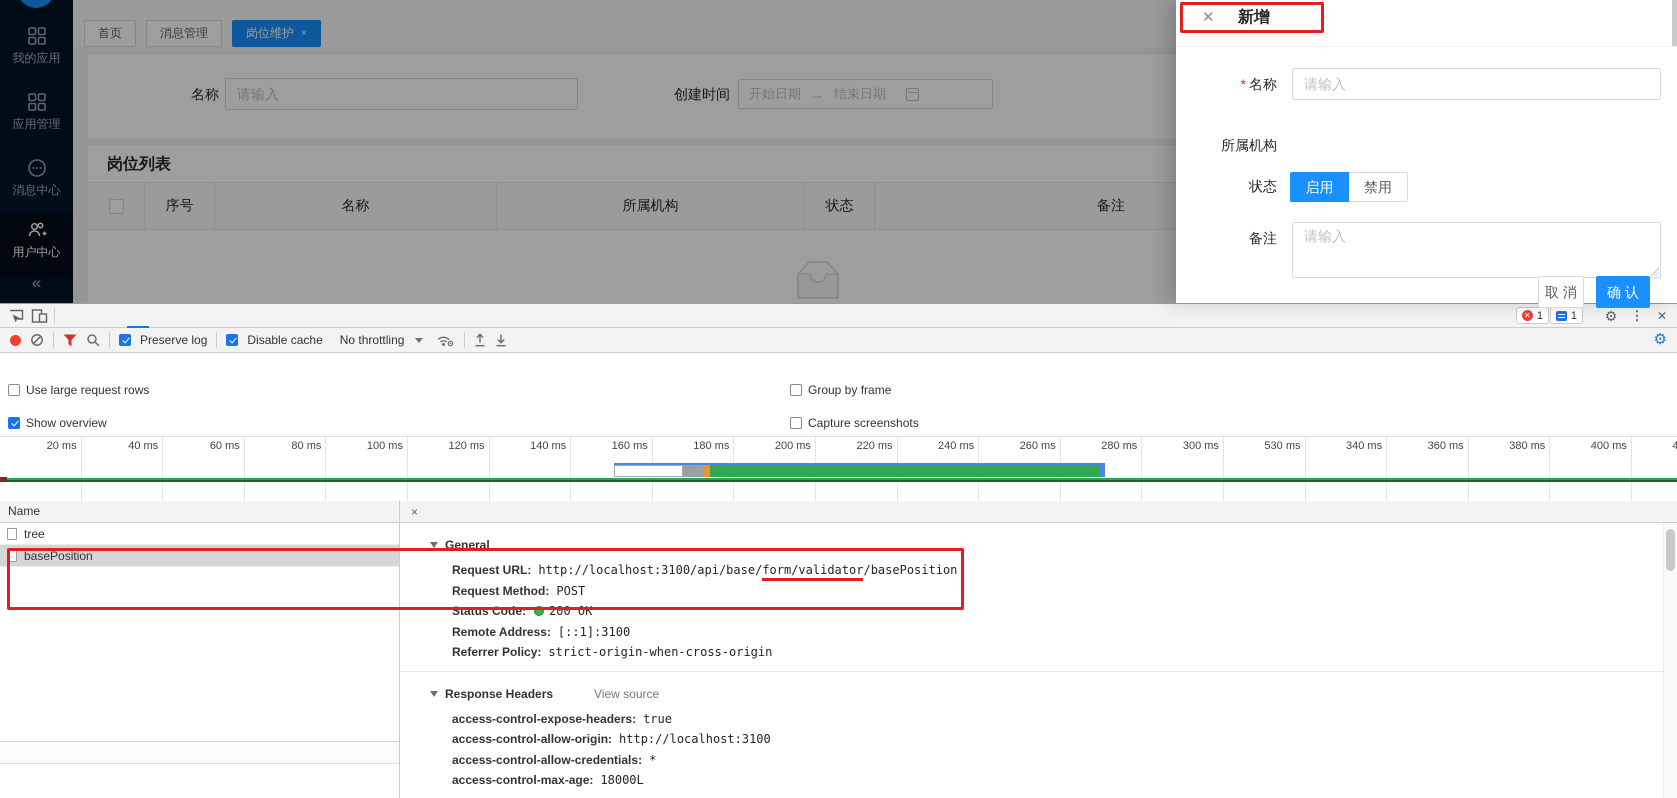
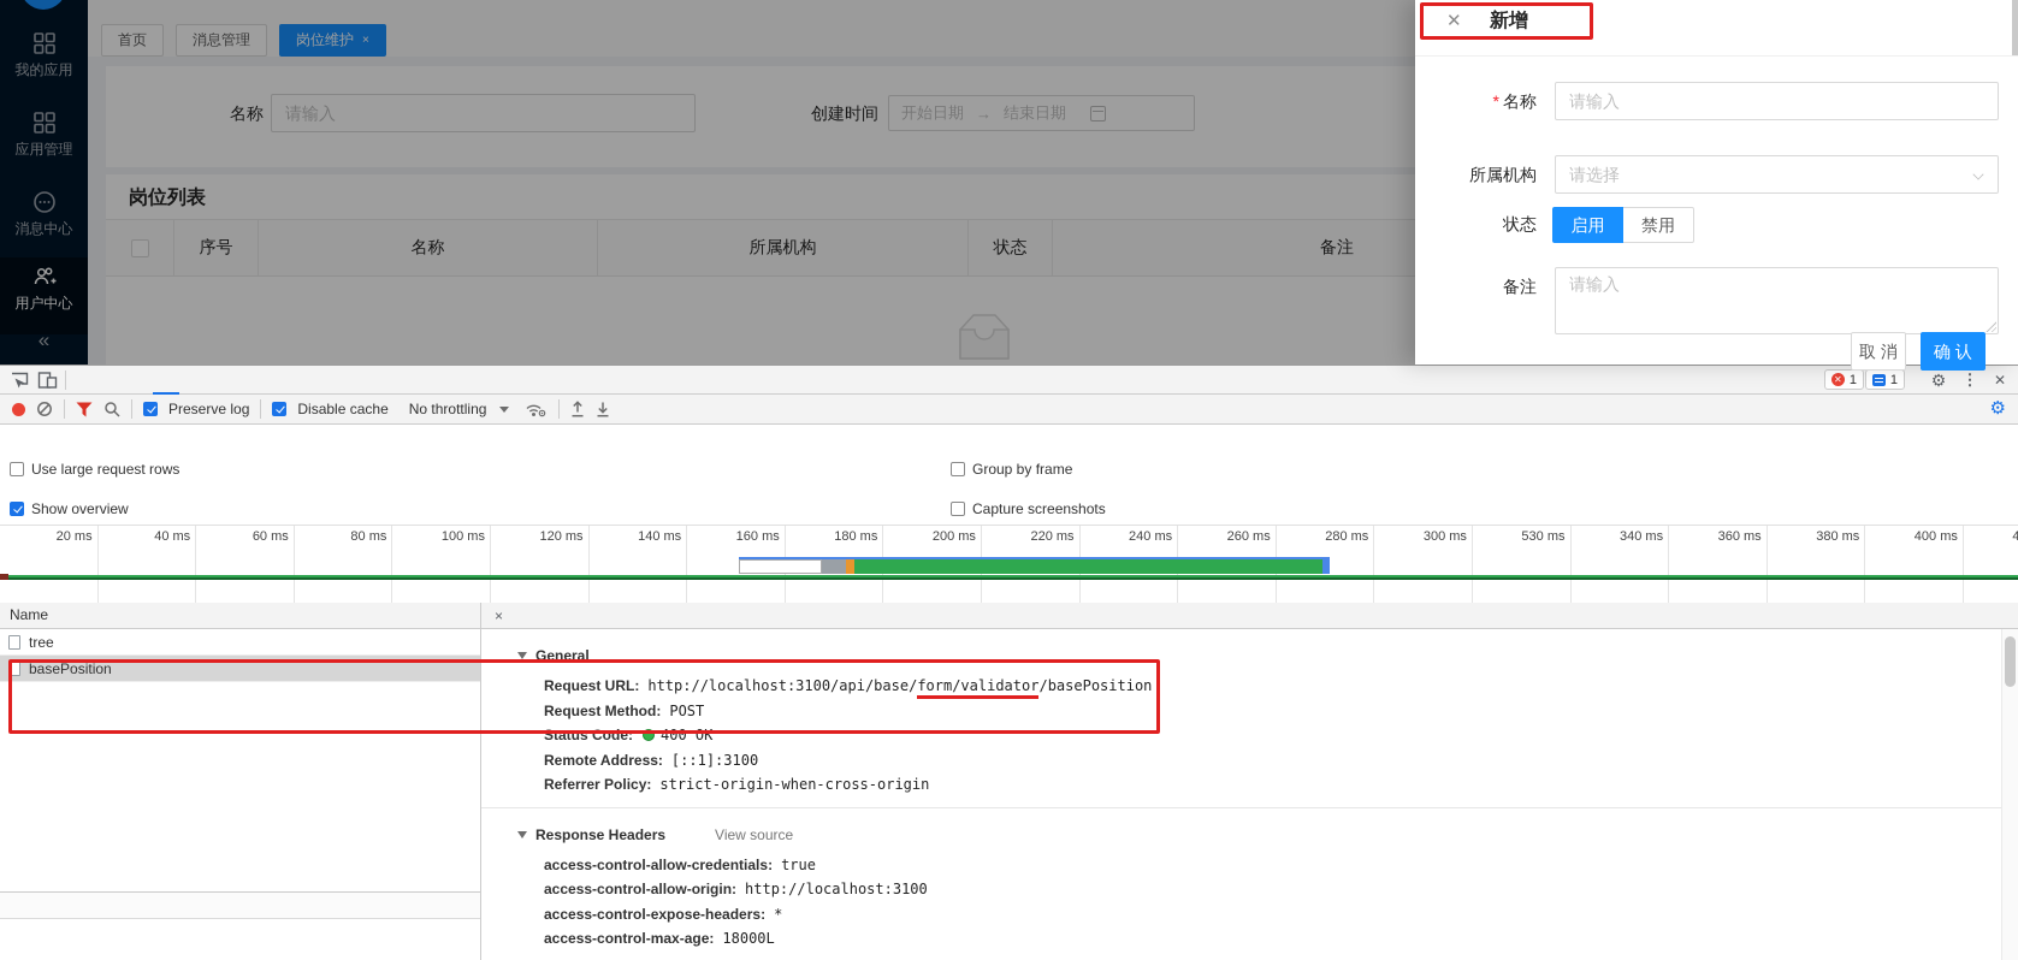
  首页
  消息管理
  岗位维护
  ×
  名称
  请输入
  创建时间
  开始日期
  →
  结束日期
  岗位列表
  序号
  名称
  所属机构
  状态
  备注
  我的应用
  应用管理
  消息中心
  用户中心
  «
  ✕
  新增
  * 名称
  请输入
  所属机构
+ 请选择
  状态
  启用
  禁用
  备注
  请输入
  取 消
  确 认
  ✕
  1
  1
  ⚙
  ⋮
  ✕
  Preserve log
  Disable cache
  No throttling
  ⚙
  Use large request rows
  Group by frame
  Show overview
  Capture screenshots
  20 ms
  40 ms
  60 ms
  80 ms
  100 ms
  120 ms
  140 ms
  160 ms
  180 ms
  200 ms
  220 ms
  240 ms
  260 ms
  280 ms
  300 ms
  530 ms
  340 ms
  360 ms
  380 ms
  400 ms
  Name
  tree
  basePosition
  ×
  General
  Request URL: http://localhost:3100/api/base/form/validator/basePosition
  Request Method: POST
- Status Code: 200 OK
+ Status Code: 400 OK
  Remote Address: [::1]:3100
  Referrer Policy: strict-origin-when-cross-origin
  Response Headers
  View source
- access-control-expose-headers: true
+ access-control-allow-credentials: true
  access-control-allow-origin: http://localhost:3100
- access-control-allow-credentials: *
+ access-control-expose-headers: *
  access-control-max-age: 18000L
